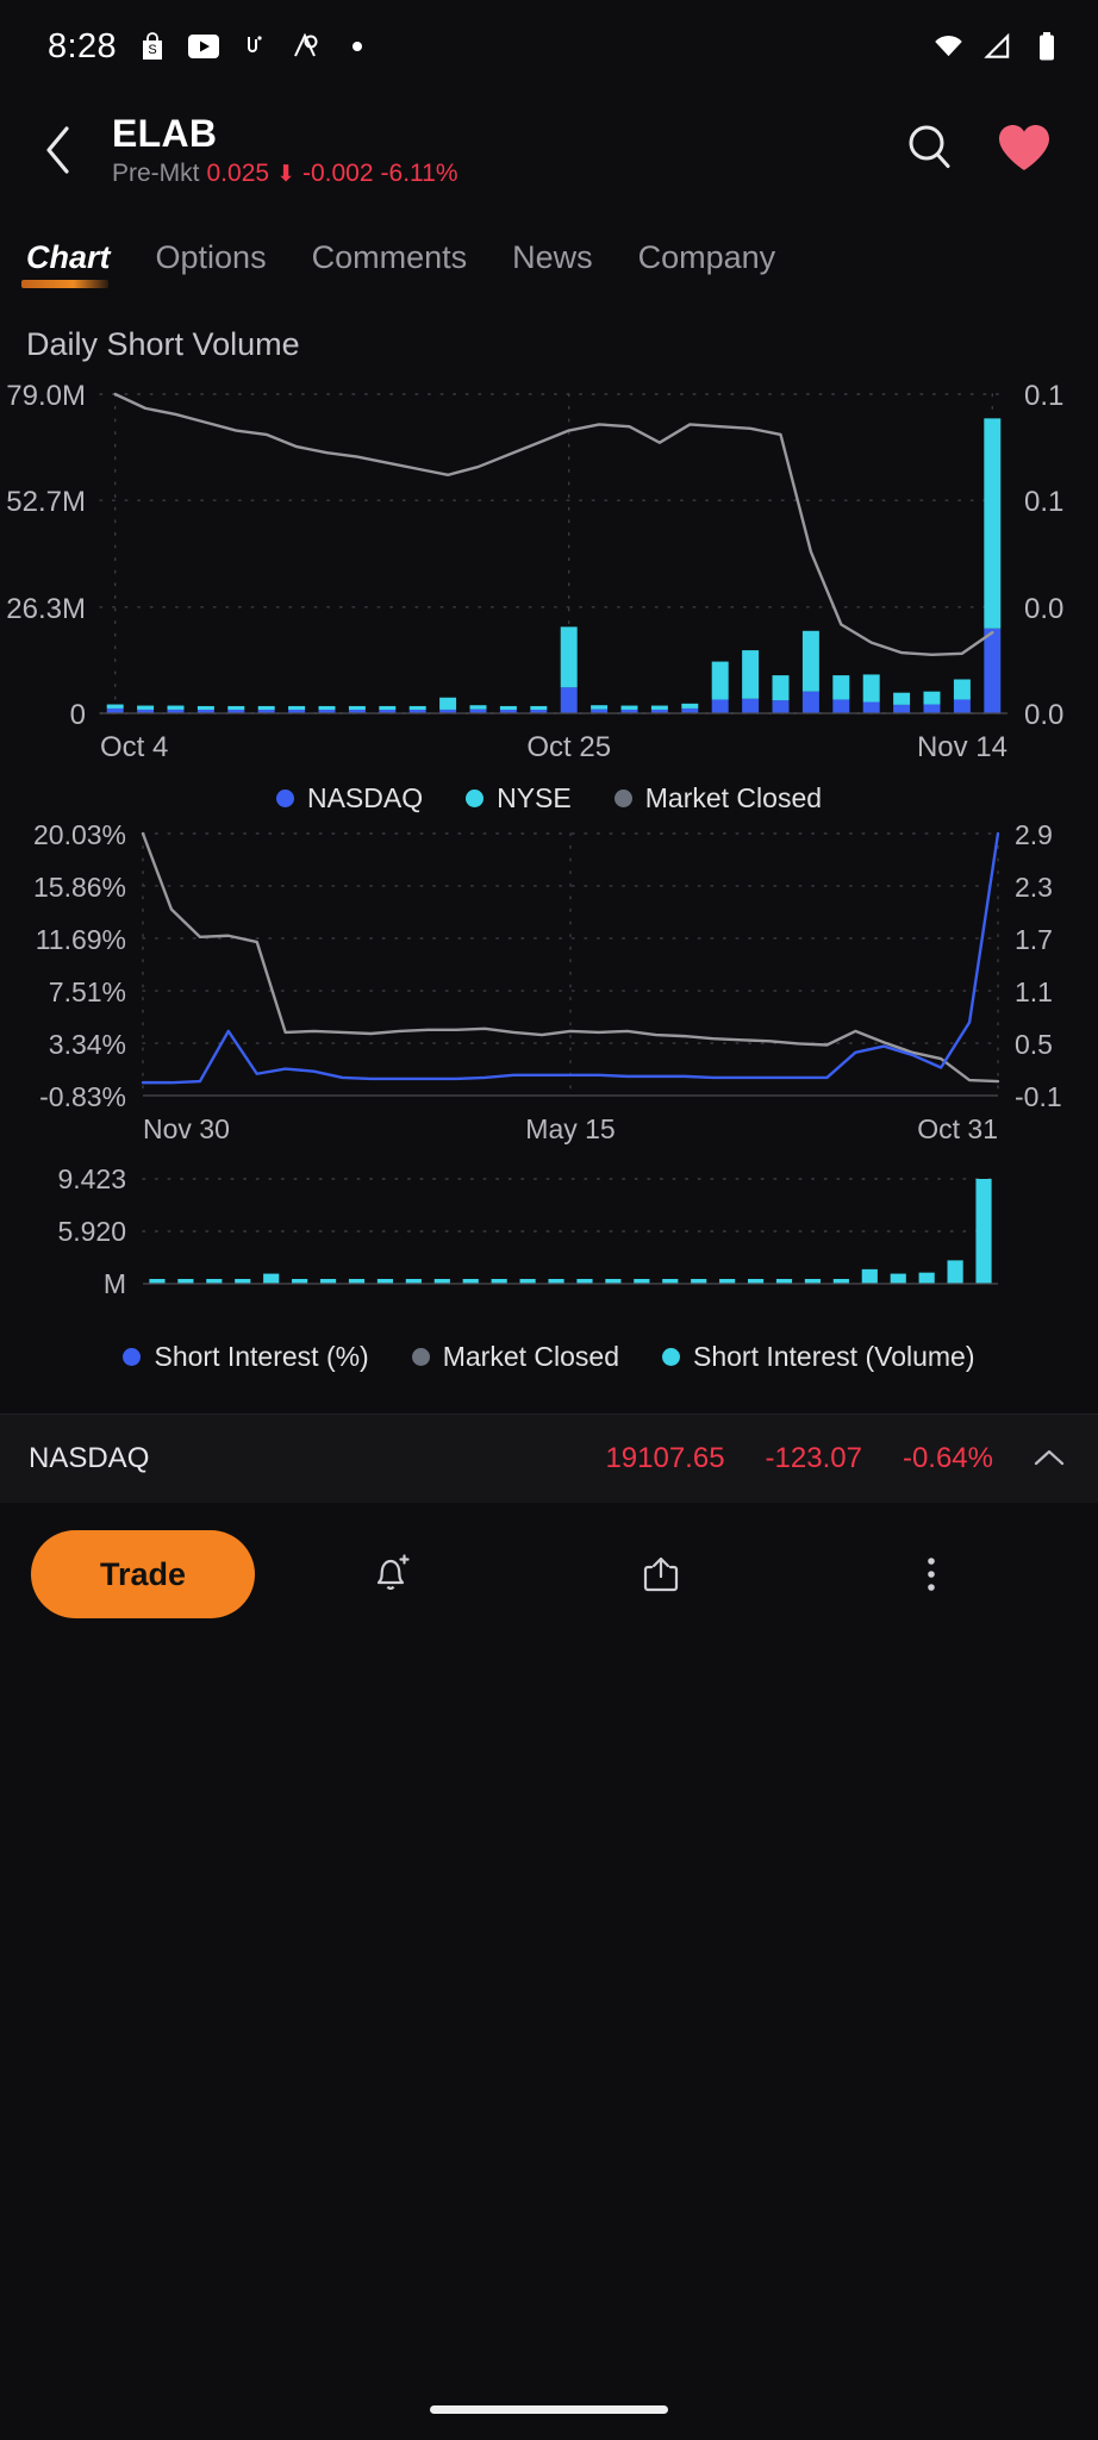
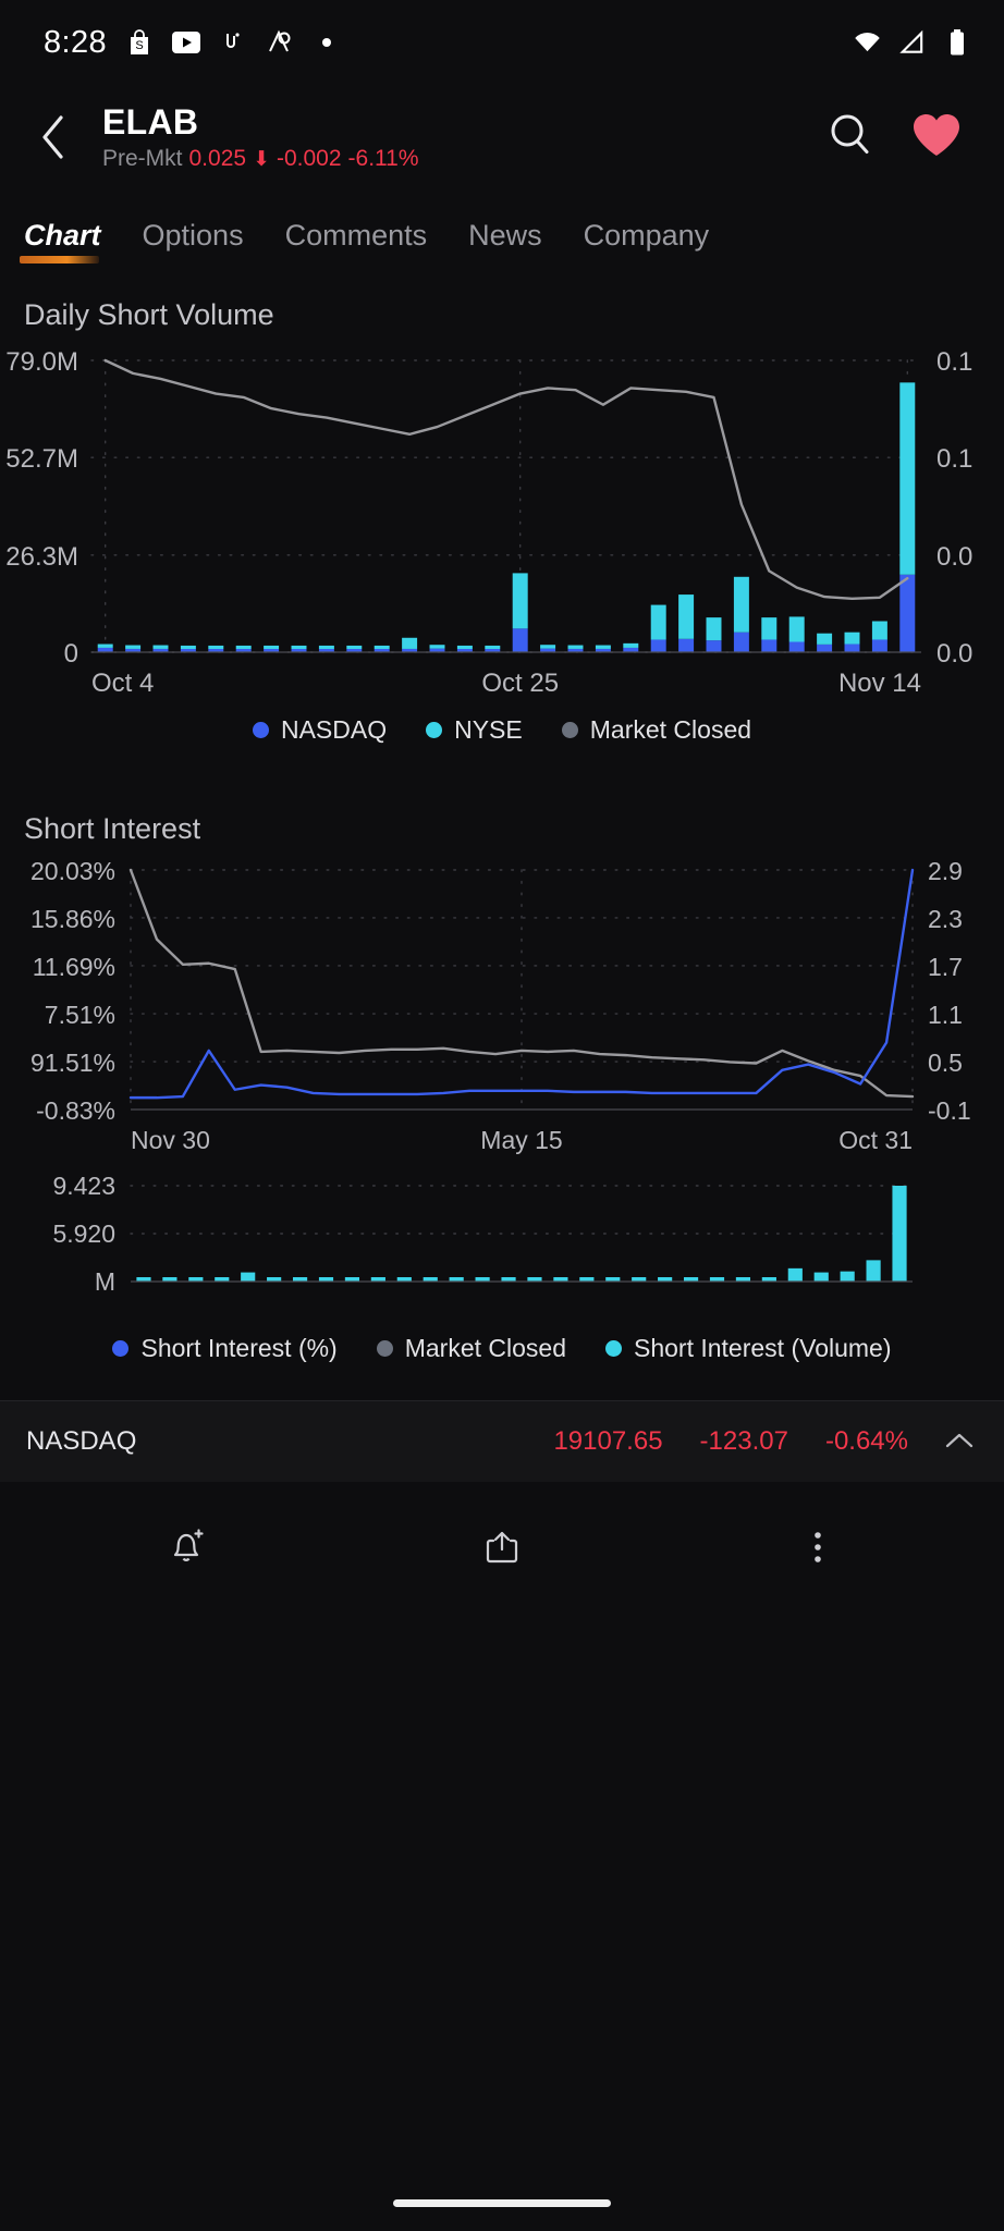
  8:28
  S
  ELAB
  Pre-Mkt
  0.025
  ⬇
  -0.002
  -6.11%
  Chart
  Options
  Comments
  News
  Company
  Daily Short Volume
  79.0M
  0.1
  52.7M
  0.1
  26.3M
  0.0
  0
  0.0
  Oct 4
  Oct 25
  Nov 14
  NASDAQ
  NYSE
  Market Closed
+ Short Interest
  20.03%
  2.9
  15.86%
  2.3
  11.69%
  1.7
  7.51%
  1.1
- 3.34%
+ 91.51%
  0.5
  -0.83%
  -0.1
  Nov 30
  May 15
  Oct 31
  9.423
  5.920
  M
  Short Interest (%)
  Market Closed
  Short Interest (Volume)
  NASDAQ
  19107.65
  -123.07
  -0.64%
- Trade
